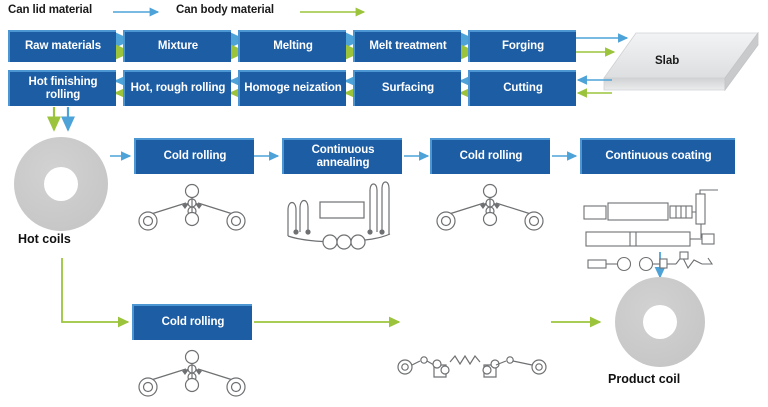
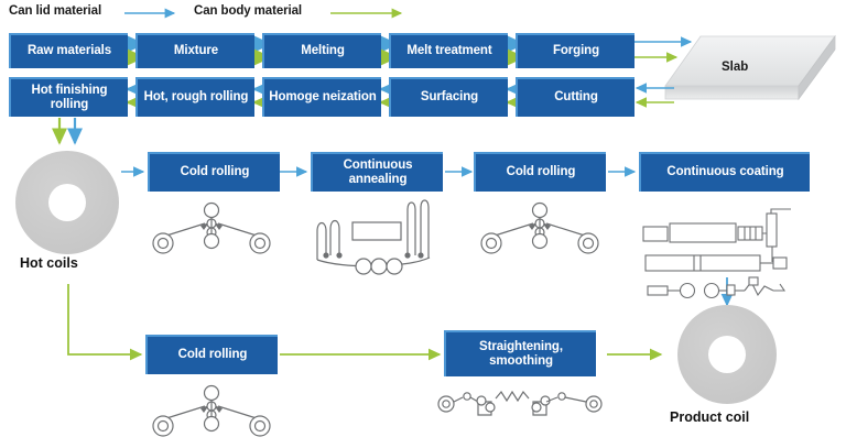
  Can lid material
  Can body material
  Raw materials
  Mixture
  Melting
  Melt treatment
  Forging
  Slab
  Hot finishing rolling
  Hot, rough rolling
  Homoge neization
  Surfacing
  Cutting
  Hot coils
  Cold rolling
  Continuous annealing
  Cold rolling
  Continuous coating
  Cold rolling
+ Straightening, smoothing
  Product coil
